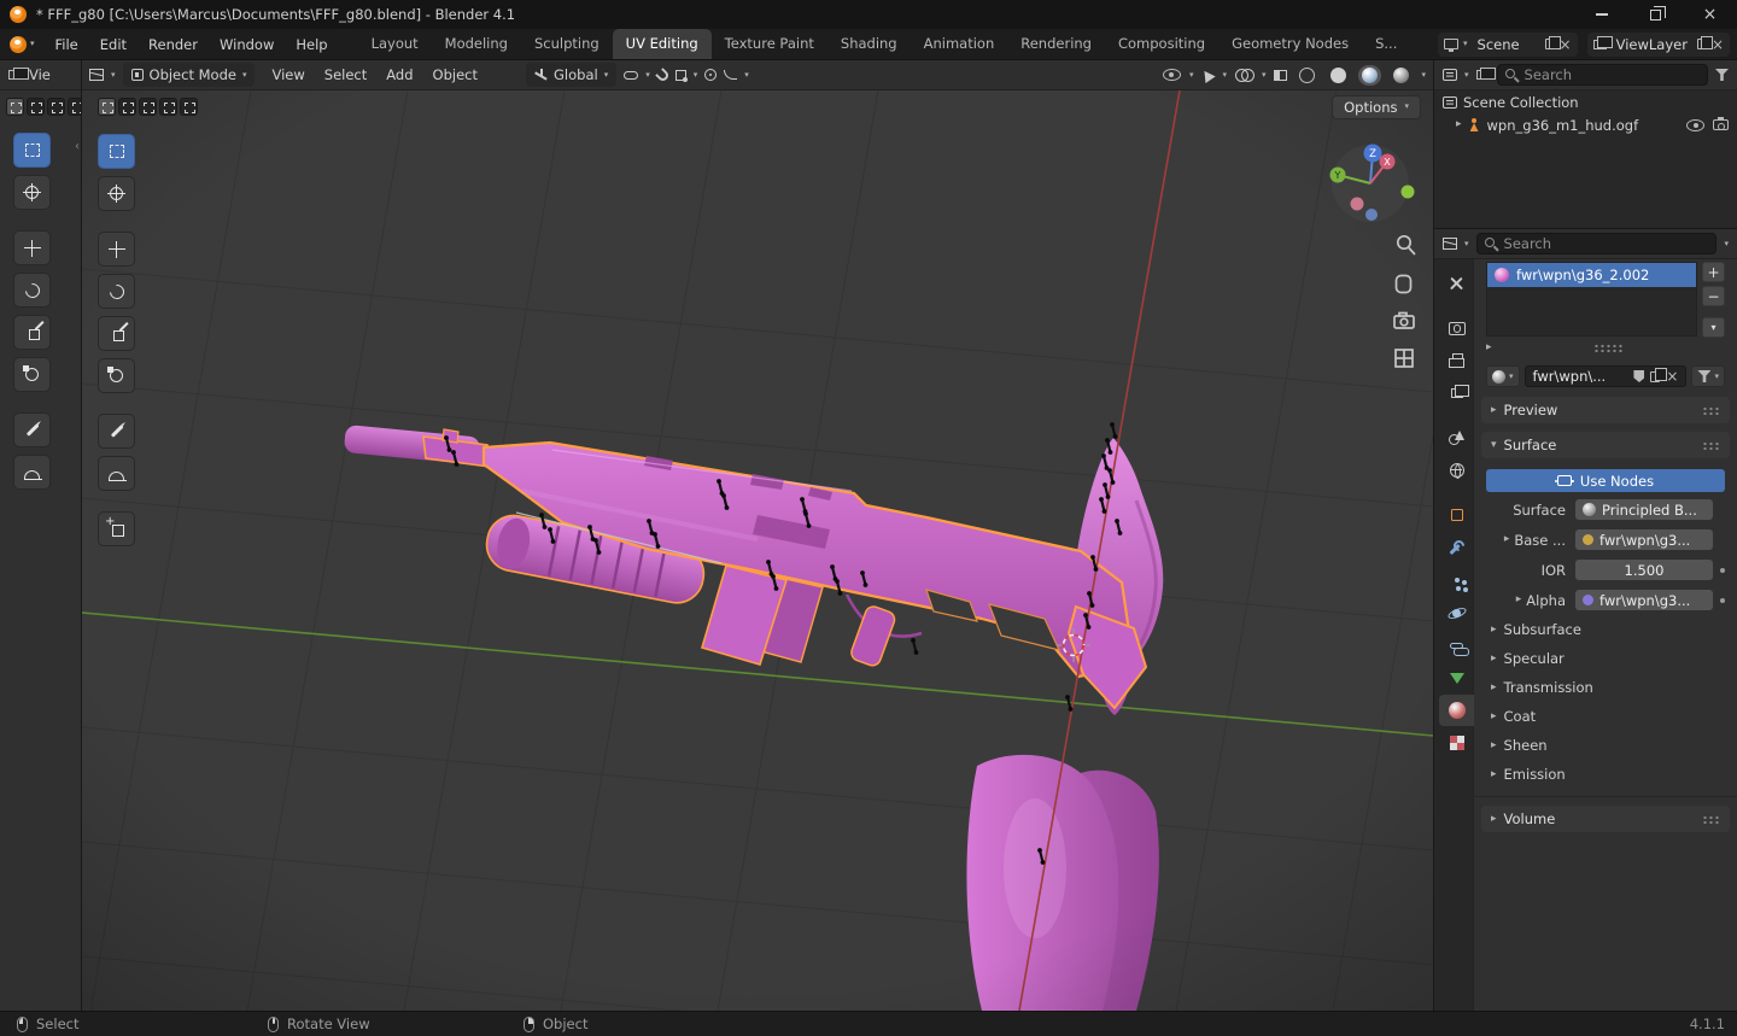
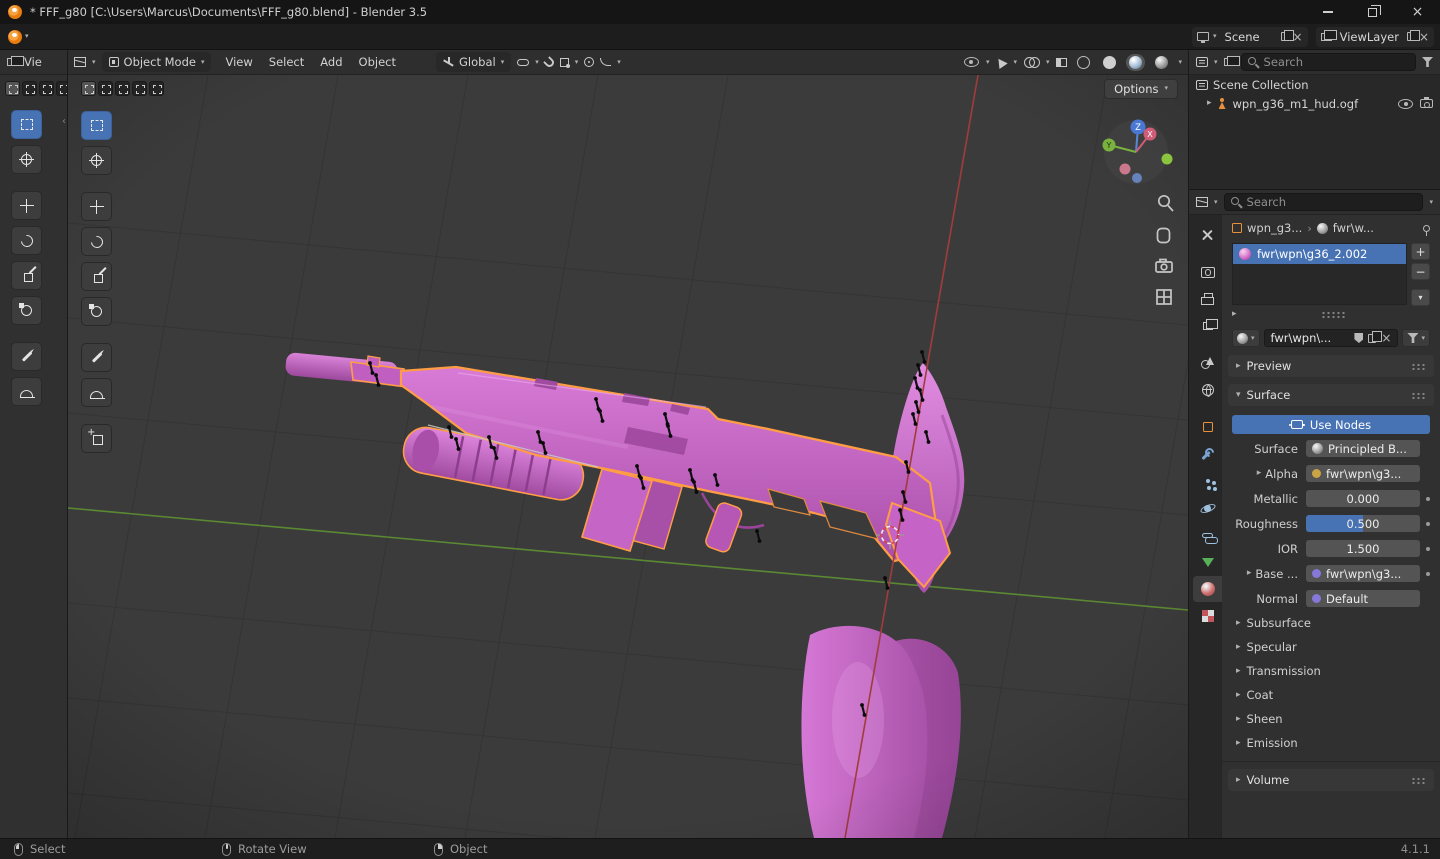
- * FFF_g80 [C:\Users\Marcus\Documents\FFF_g80.blend] - Blender 4.1
+ * FFF_g80 [C:\Users\Marcus\Documents\FFF_g80.blend] - Blender 3.5
  ×
  ▾
- File
- Edit
- Render
- Window
- Help
- Layout
- Modeling
- Sculpting
- UV Editing
- Texture Paint
- Shading
- Animation
- Rendering
- Compositing
- Geometry Nodes
- S...
  ▾
  Scene
  ×
  ViewLayer
  ×
  Vie
  ‹
  ▾
  Object Mode
  ▾
  View
  Select
  Add
  Object
  Global
  ▾
  ▾
  ▾
  ▾
  ▾
  ▾
  ▾
  ▾
  Z
  X
  Y
  Options
  ▾
  ▾
  Search
  Scene Collection
  ▸
  wpn_g36_m1_hud.ogf
  ▾
  Search
  ▾
+ wpn_g3...
+ ›
+ fwr\w...
  fwr\wpn\g36_2.002
  +
  −
  ▾
  ▸
  ▾
  fwr\wpn\...
  ×
  ▾
  ▸
  Preview
  ▾
  Surface
  Use Nodes
  Surface
  Principled B...
  ▸
- Base ...
+ Alpha
  fwr\wpn\g3...
+ Metallic
+ 0.000
+ Roughness
+ 0.500
  IOR
  1.500
  ▸
- Alpha
+ Base ...
  fwr\wpn\g3...
+ Normal
+ Default
  ▸
  Subsurface
  ▸
  Specular
  ▸
  Transmission
  ▸
  Coat
  ▸
  Sheen
  ▸
  Emission
  ▸
  Volume
  Select
  Rotate View
  Object
  4.1.1
